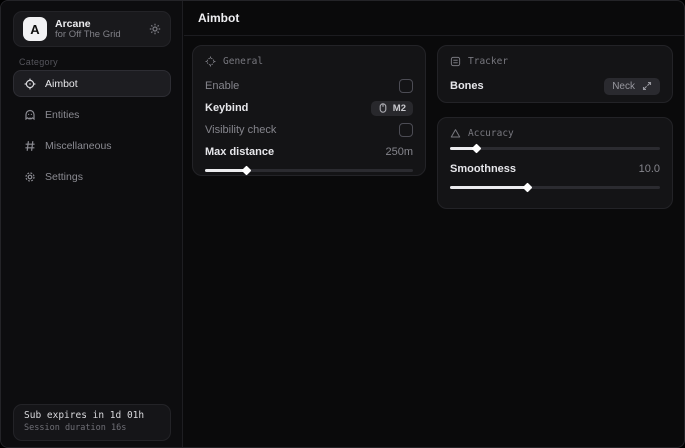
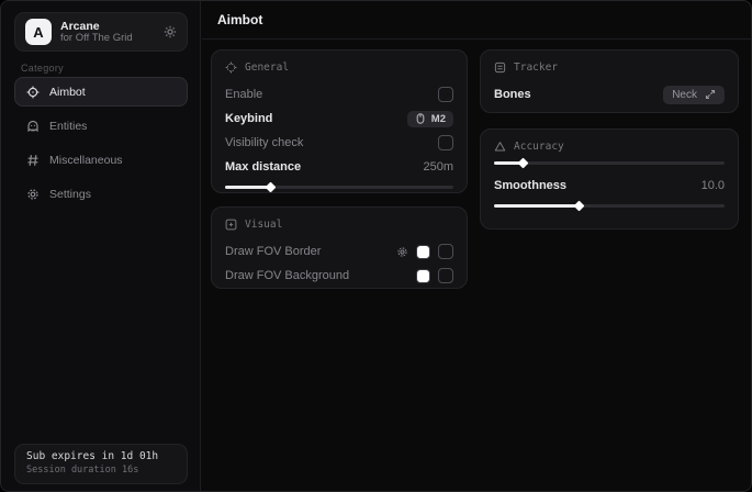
  A
  Arcane
  for Off The Grid
  Category
  Aimbot
  Entities
  Miscellaneous
  Settings
  Sub expires in 1d 01h
  Session duration 16s
  Aimbot
  General
  Enable
  Keybind
  M2
  Visibility check
  Max distance
  250m
+ Visual
+ Draw FOV Border
+ Draw FOV Background
  Tracker
  Bones
  Neck
  Accuracy
  Smoothness
  10.0
